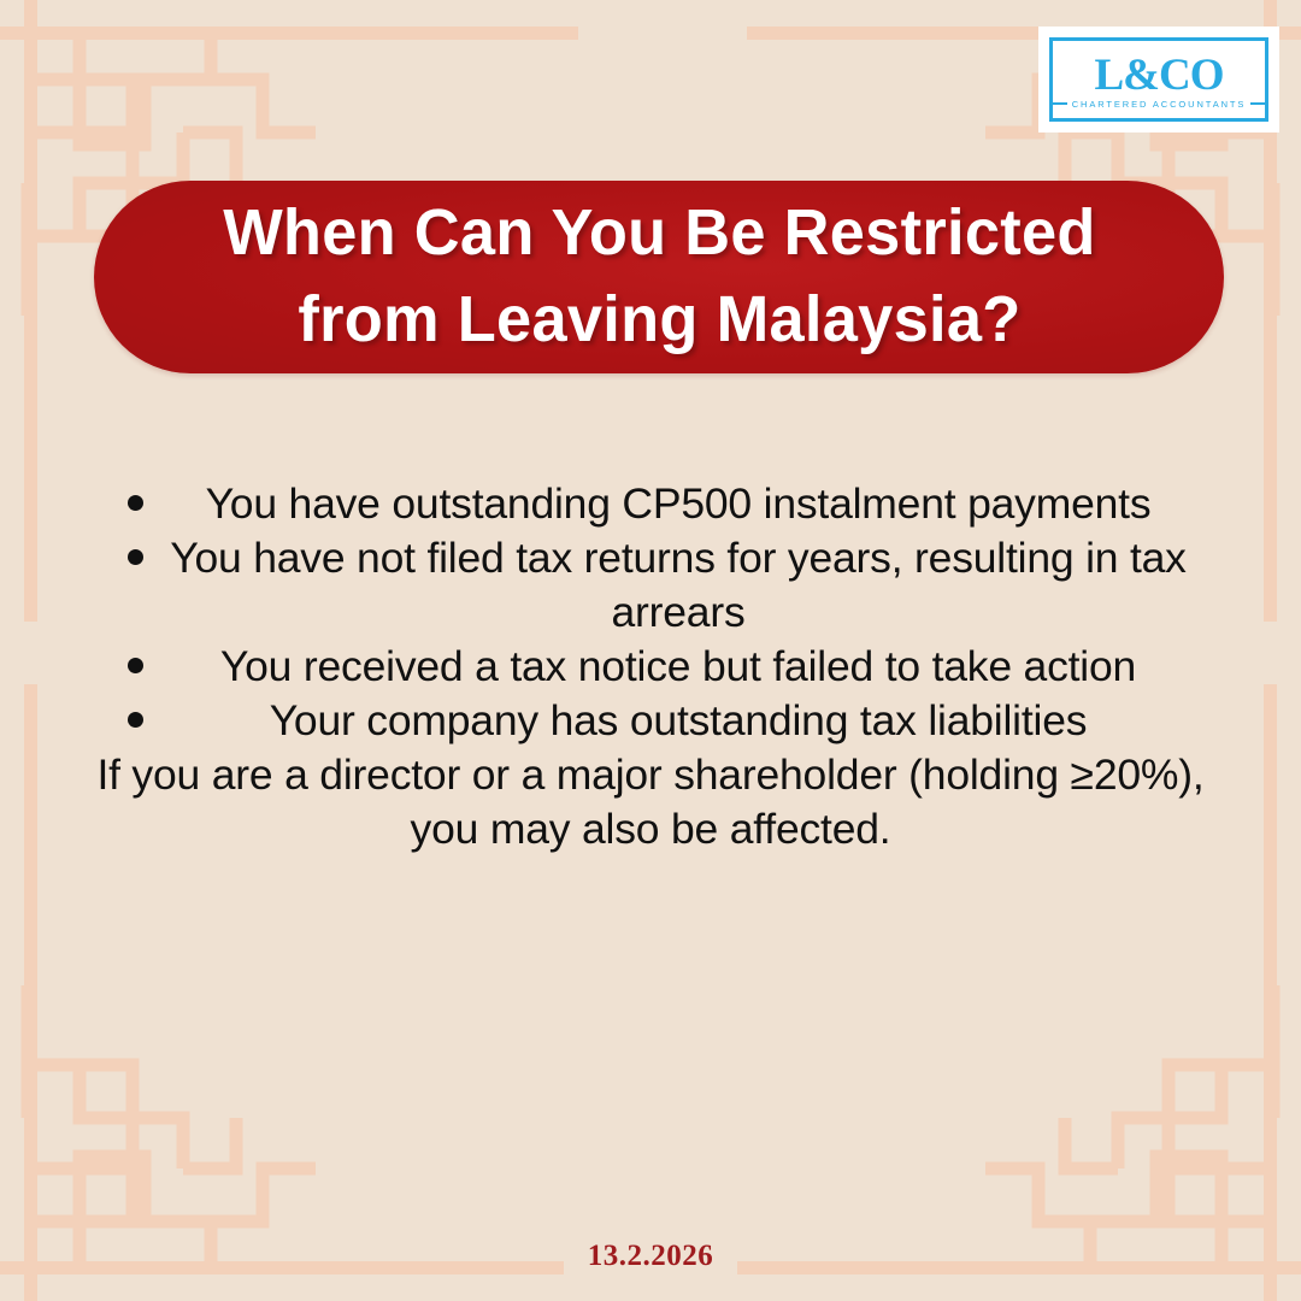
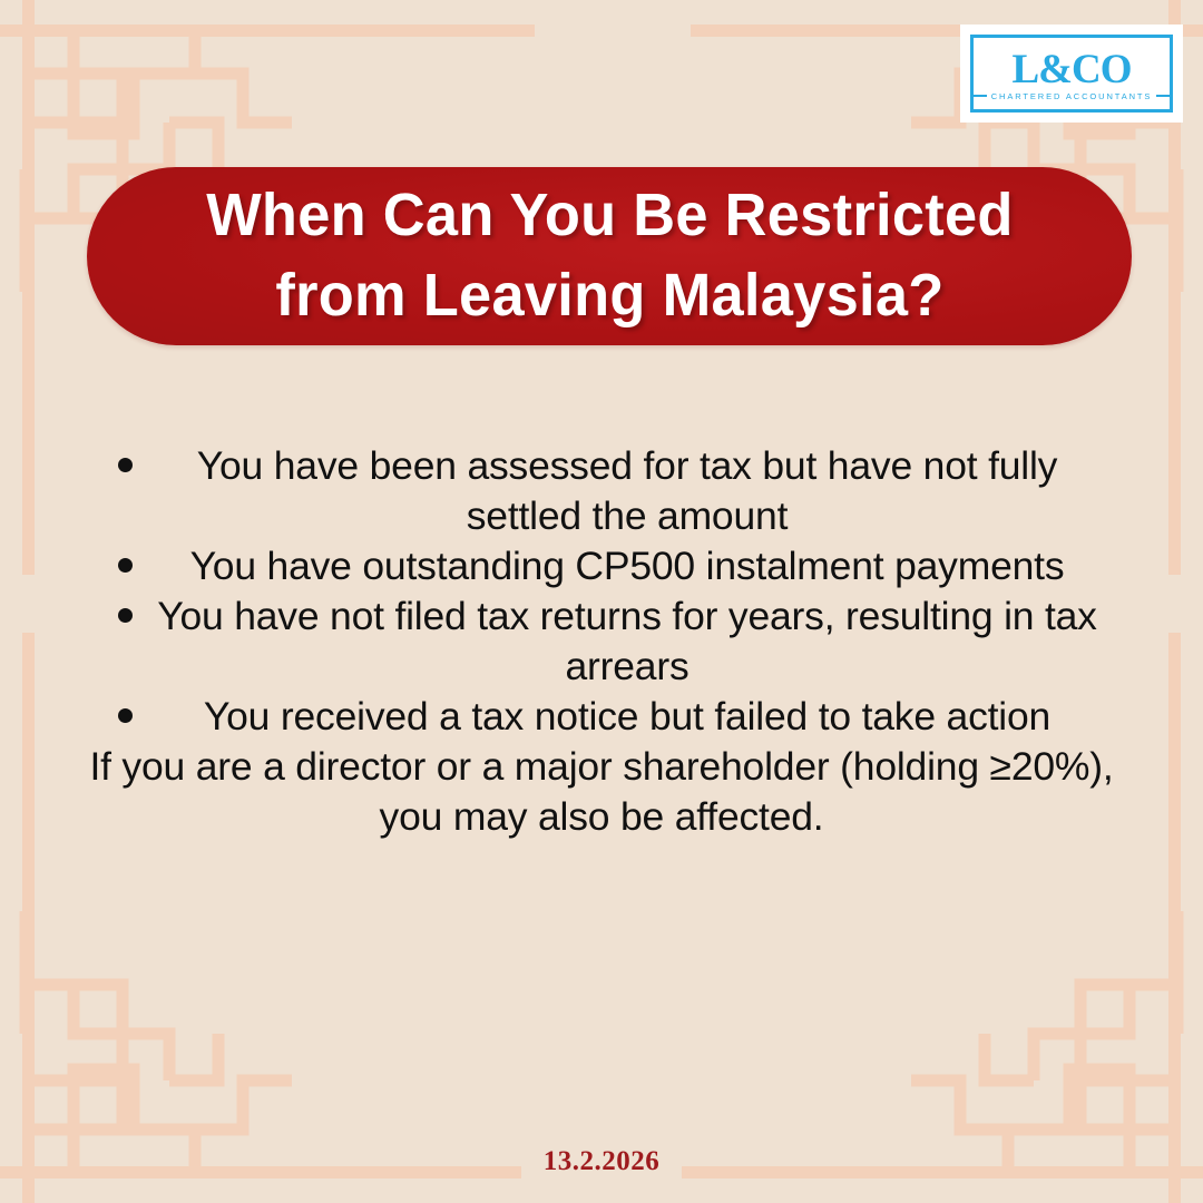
  L&CO
  CHARTERED ACCOUNTANTS
  When Can You Be Restricted
  from Leaving Malaysia?
+ You have been assessed for tax but have not fully settled the amount
  You have outstanding CP500 instalment payments
  You have not filed tax returns for years, resulting in tax arrears
  You received a tax notice but failed to take action
- Your company has outstanding tax liabilities
  If you are a director or a major shareholder (holding ≥20%), you may also be affected.
  13.2.2026
